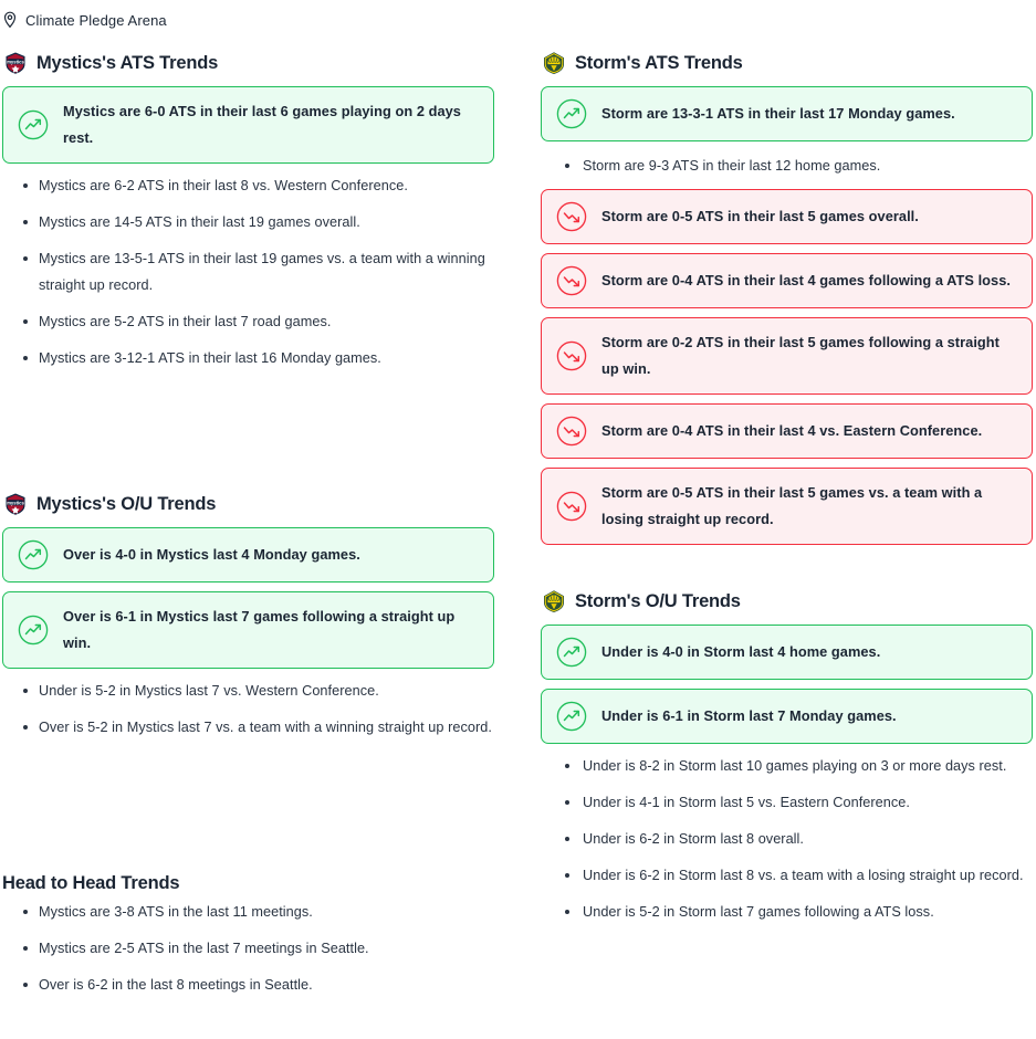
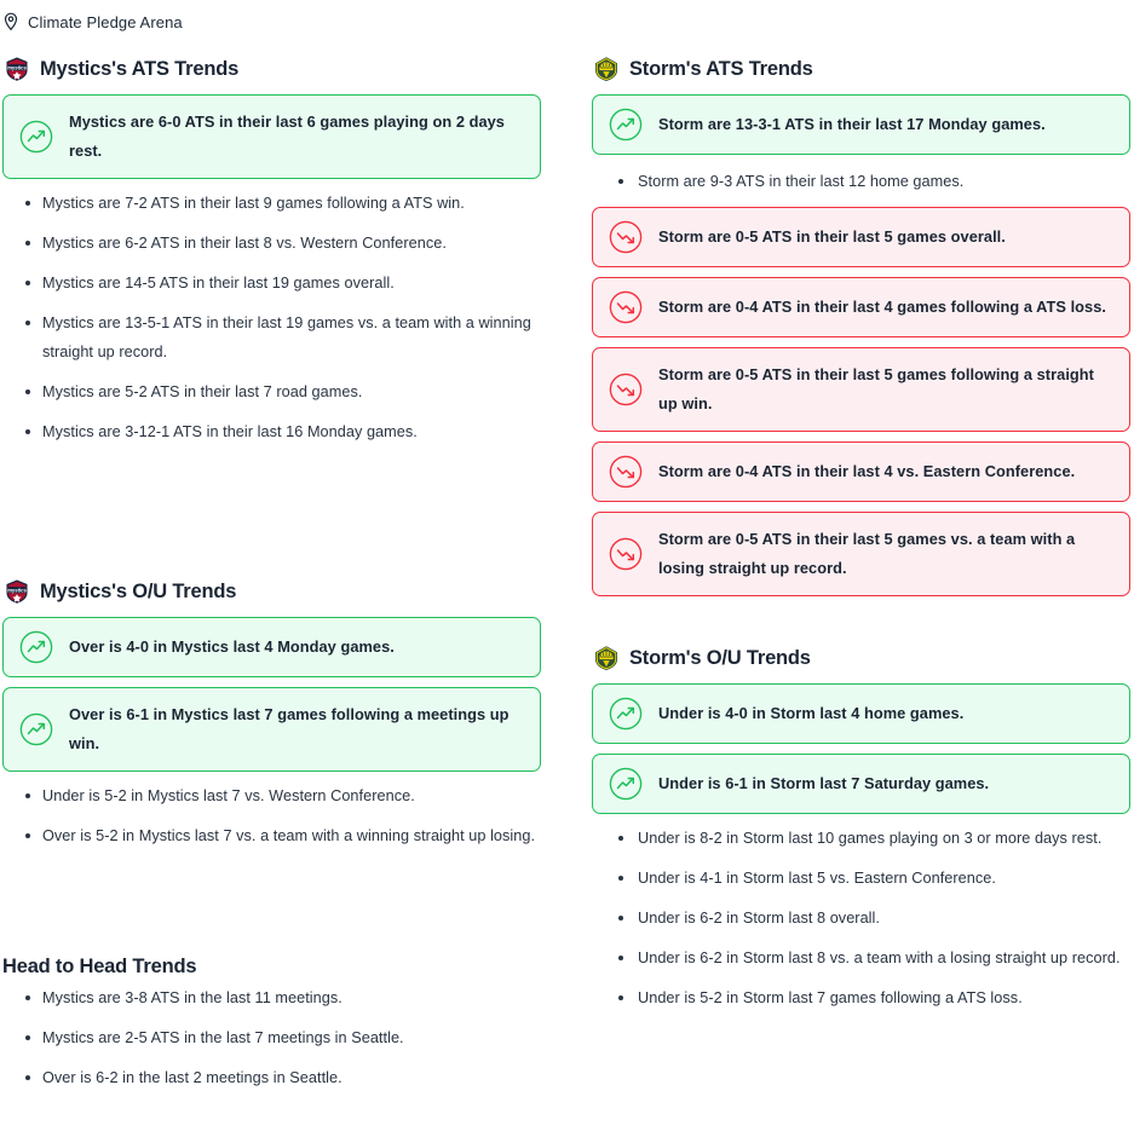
  Climate Pledge Arena
  Mystics's ATS Trends
  Mystics are 6-0 ATS in their last 6 games playing on 2 days rest.
+ Mystics are 7-2 ATS in their last 9 games following a ATS win.
  Mystics are 6-2 ATS in their last 8 vs. Western Conference.
  Mystics are 14-5 ATS in their last 19 games overall.
  Mystics are 13-5-1 ATS in their last 19 games vs. a team with a winning straight up record.
  Mystics are 5-2 ATS in their last 7 road games.
  Mystics are 3-12-1 ATS in their last 16 Monday games.
  Mystics's O/U Trends
  Over is 4-0 in Mystics last 4 Monday games.
- Over is 6-1 in Mystics last 7 games following a straight up win.
+ Over is 6-1 in Mystics last 7 games following a meetings up win.
  Under is 5-2 in Mystics last 7 vs. Western Conference.
- Over is 5-2 in Mystics last 7 vs. a team with a winning straight up record.
+ Over is 5-2 in Mystics last 7 vs. a team with a winning straight up losing.
  Storm's ATS Trends
  Storm are 13-3-1 ATS in their last 17 Monday games.
  Storm are 9-3 ATS in their last 12 home games.
  Storm are 0-5 ATS in their last 5 games overall.
  Storm are 0-4 ATS in their last 4 games following a ATS loss.
- Storm are 0-2 ATS in their last 5 games following a straight up win.
+ Storm are 0-5 ATS in their last 5 games following a straight up win.
  Storm are 0-4 ATS in their last 4 vs. Eastern Conference.
  Storm are 0-5 ATS in their last 5 games vs. a team with a losing straight up record.
  Storm's O/U Trends
  Under is 4-0 in Storm last 4 home games.
- Under is 6-1 in Storm last 7 Monday games.
+ Under is 6-1 in Storm last 7 Saturday games.
  Under is 8-2 in Storm last 10 games playing on 3 or more days rest.
  Under is 4-1 in Storm last 5 vs. Eastern Conference.
  Under is 6-2 in Storm last 8 overall.
  Under is 6-2 in Storm last 8 vs. a team with a losing straight up record.
  Under is 5-2 in Storm last 7 games following a ATS loss.
  Head to Head Trends
  Mystics are 3-8 ATS in the last 11 meetings.
  Mystics are 2-5 ATS in the last 7 meetings in Seattle.
- Over is 6-2 in the last 8 meetings in Seattle.
+ Over is 6-2 in the last 2 meetings in Seattle.
